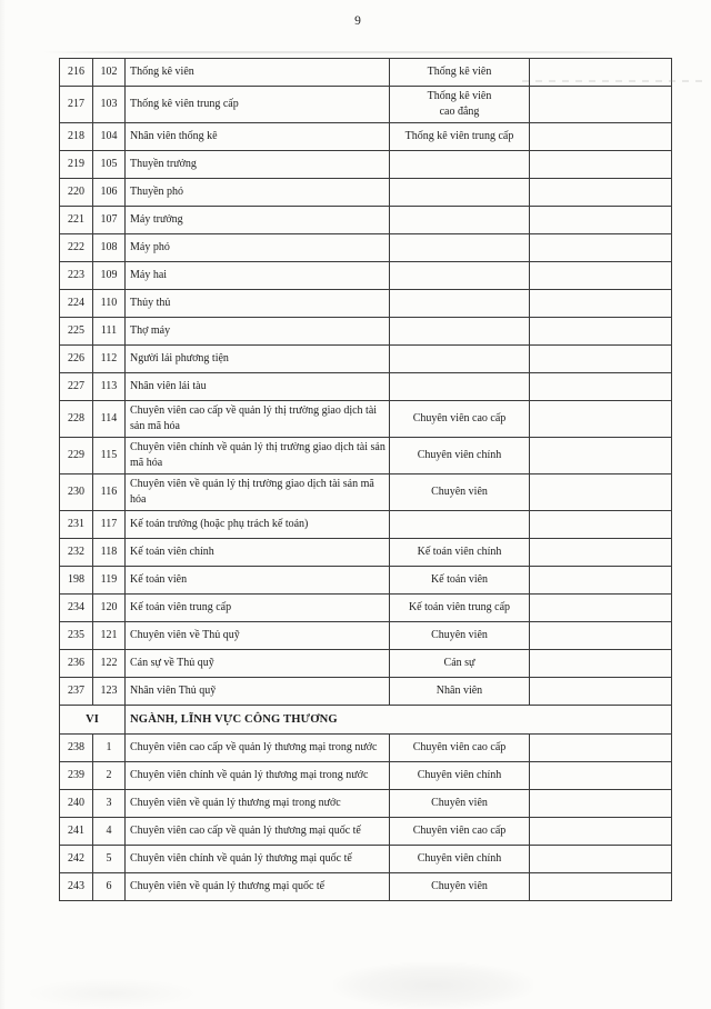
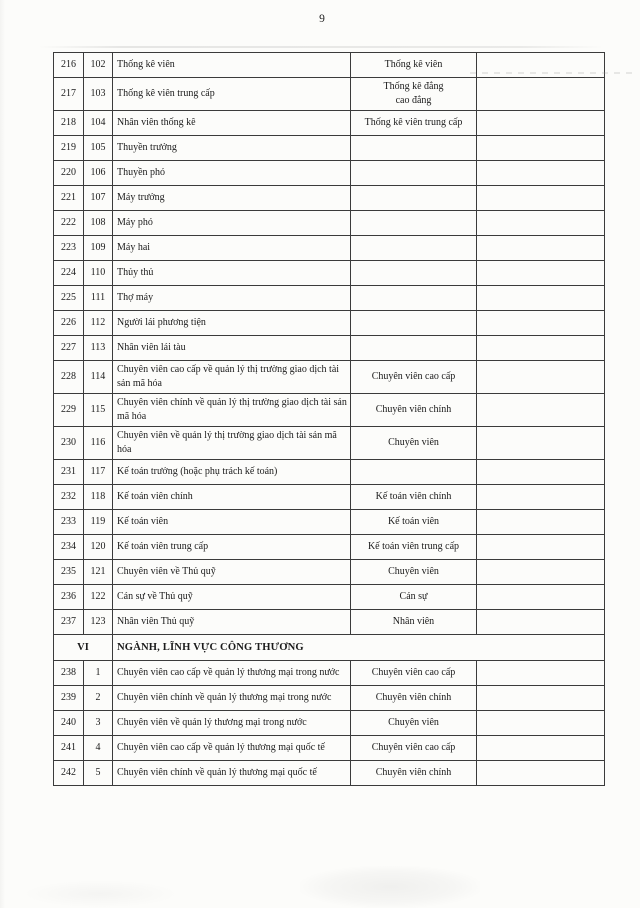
  9
  216	102	Thống kê viên	Thống kê viên
- 217	103	Thống kê viên trung cấp	Thống kê viên cao đẳng
+ 217	103	Thống kê viên trung cấp	Thống kê đẳng cao đẳng
  218	104	Nhân viên thống kê	Thống kê viên trung cấp
  219	105	Thuyền trưởng
  220	106	Thuyền phó
  221	107	Máy trưởng
  222	108	Máy phó
  223	109	Máy hai
  224	110	Thủy thủ
  225	111	Thợ máy
  226	112	Người lái phương tiện
  227	113	Nhân viên lái tàu
  228	114	Chuyên viên cao cấp về quản lý thị trường giao dịch tài sản mã hóa	Chuyên viên cao cấp
  229	115	Chuyên viên chính về quản lý thị trường giao dịch tài sản mã hóa	Chuyên viên chính
  230	116	Chuyên viên về quản lý thị trường giao dịch tài sản mã hóa	Chuyên viên
  231	117	Kế toán trưởng (hoặc phụ trách kế toán)
  232	118	Kế toán viên chính	Kế toán viên chính
- 198	119	Kế toán viên	Kế toán viên
+ 233	119	Kế toán viên	Kế toán viên
  234	120	Kế toán viên trung cấp	Kế toán viên trung cấp
  235	121	Chuyên viên về Thủ quỹ	Chuyên viên
  236	122	Cán sự về Thủ quỹ	Cán sự
  237	123	Nhân viên Thủ quỹ	Nhân viên
  VI	NGÀNH, LĨNH VỰC CÔNG THƯƠNG
  238	1	Chuyên viên cao cấp về quản lý thương mại trong nước	Chuyên viên cao cấp
  239	2	Chuyên viên chính về quản lý thương mại trong nước	Chuyên viên chính
  240	3	Chuyên viên về quản lý thương mại trong nước	Chuyên viên
  241	4	Chuyên viên cao cấp về quản lý thương mại quốc tế	Chuyên viên cao cấp
  242	5	Chuyên viên chính về quản lý thương mại quốc tế	Chuyên viên chính
- 243	6	Chuyên viên về quản lý thương mại quốc tế	Chuyên viên
